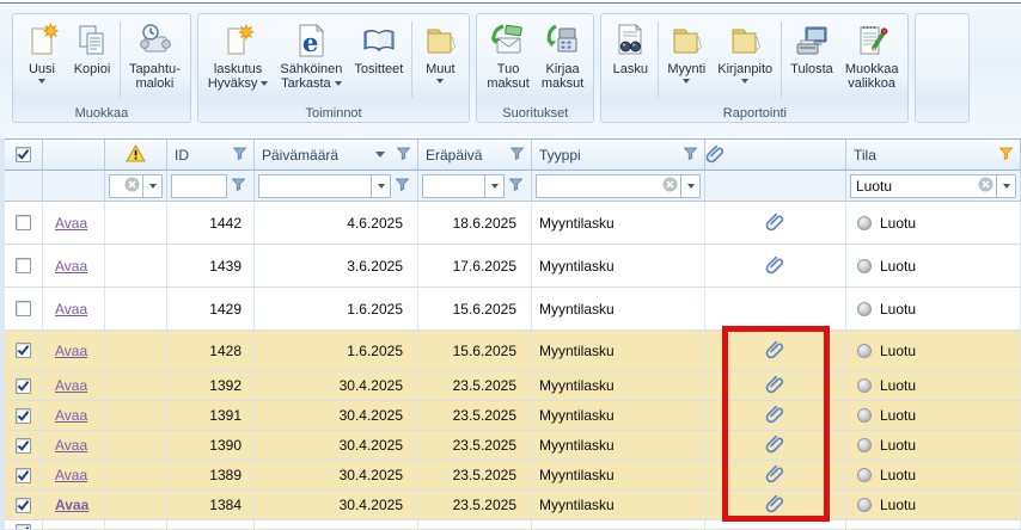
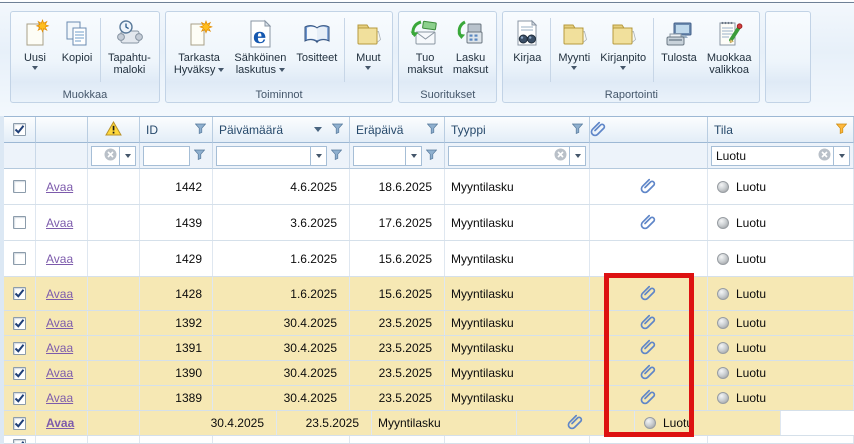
  Uusi
  Kopioi
  Tapahtu-
  maloki
  Muokkaa
- laskutus
+ Tarkasta
  Hyväksy
  e
  Sähköinen
- Tarkasta
+ laskutus
  Tositteet
  Muut
  Toiminnot
  Tuo
  maksut
- Kirjaa
+ Lasku
  maksut
  Suoritukset
- Lasku
+ Kirjaa
  Myynti
  Kirjanpito
  Tulosta
  Muokkaa
  valikkoa
  Raportointi
  ID
  Päivämäärä
  Eräpäivä
  Tyyppi
  Tila
  Luotu
  Avaa
  1442
  4.6.2025
  18.6.2025
  Myyntilasku
  Luotu
  Avaa
  1439
  3.6.2025
  17.6.2025
  Myyntilasku
  Luotu
  Avaa
  1429
  1.6.2025
  15.6.2025
  Myyntilasku
  Luotu
  Avaa
  1428
  1.6.2025
  15.6.2025
  Myyntilasku
  Luotu
  Avaa
  1392
  30.4.2025
  23.5.2025
  Myyntilasku
  Luotu
  Avaa
  1391
  30.4.2025
  23.5.2025
  Myyntilasku
  Luotu
  Avaa
  1390
  30.4.2025
  23.5.2025
  Myyntilasku
  Luotu
  Avaa
  1389
  30.4.2025
  23.5.2025
  Myyntilasku
  Luotu
  Avaa
- 1384
  30.4.2025
  23.5.2025
  Myyntilasku
  Luotu
